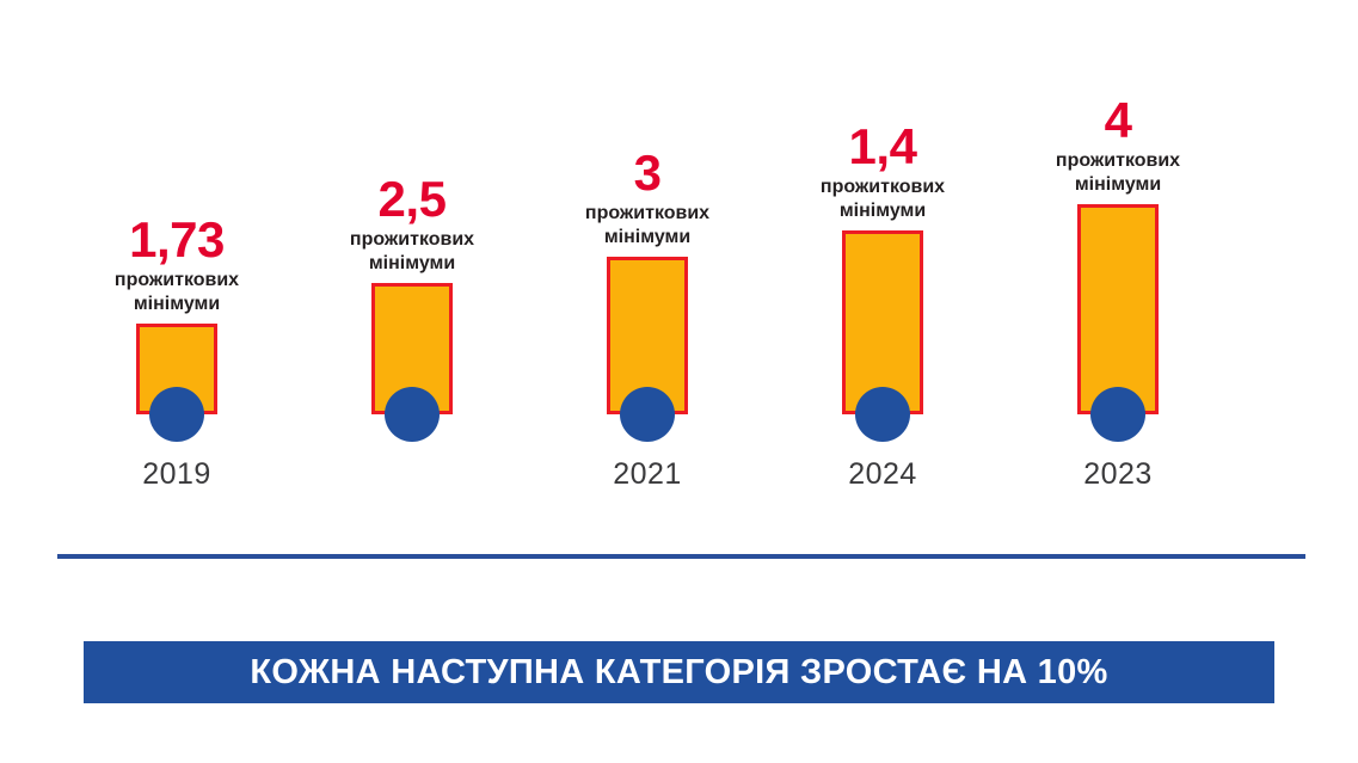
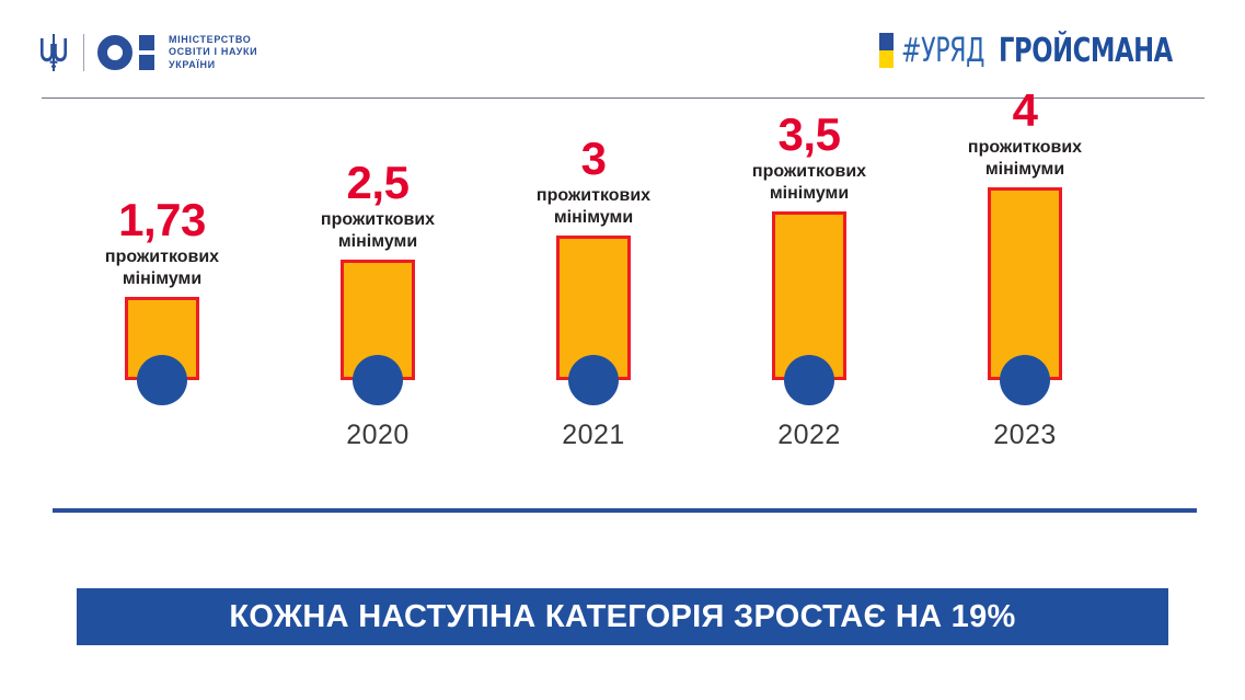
+ МІНІСТЕРСТВО
+ ОСВІТИ І НАУКИ
+ УКРАЇНИ
+ #УРЯД
+ ГРОЙСМАНА
  прожиткових
  мінімуми
  1,73
- 2019
  прожиткових
  мінімуми
  2,5
+ 2020
  прожиткових
  мінімуми
  3
  2021
  прожиткових
  мінімуми
- 1,4
+ 3,5
- 2024
+ 2022
  прожиткових
  мінімуми
  4
  2023
- КОЖНА НАСТУПНА КАТЕГОРІЯ ЗРОСТАЄ НА 10%
+ КОЖНА НАСТУПНА КАТЕГОРІЯ ЗРОСТАЄ НА 19%
